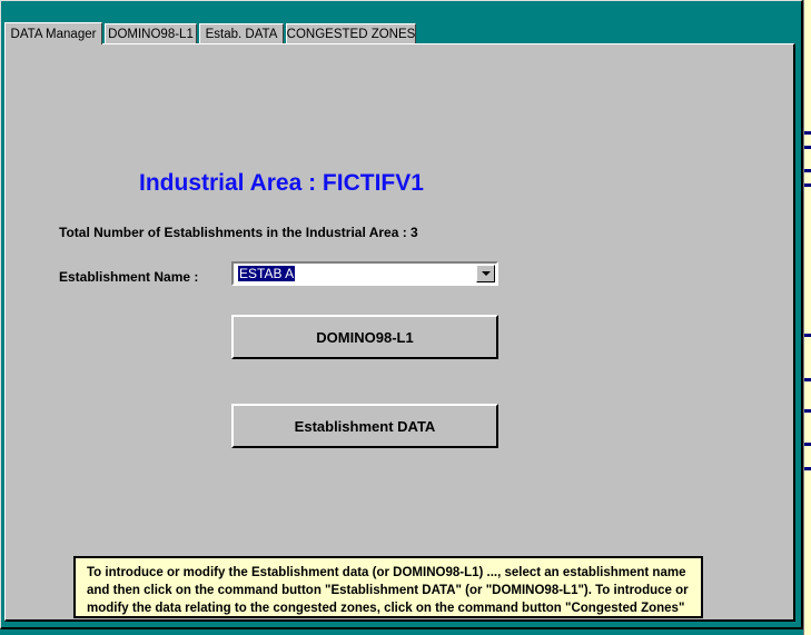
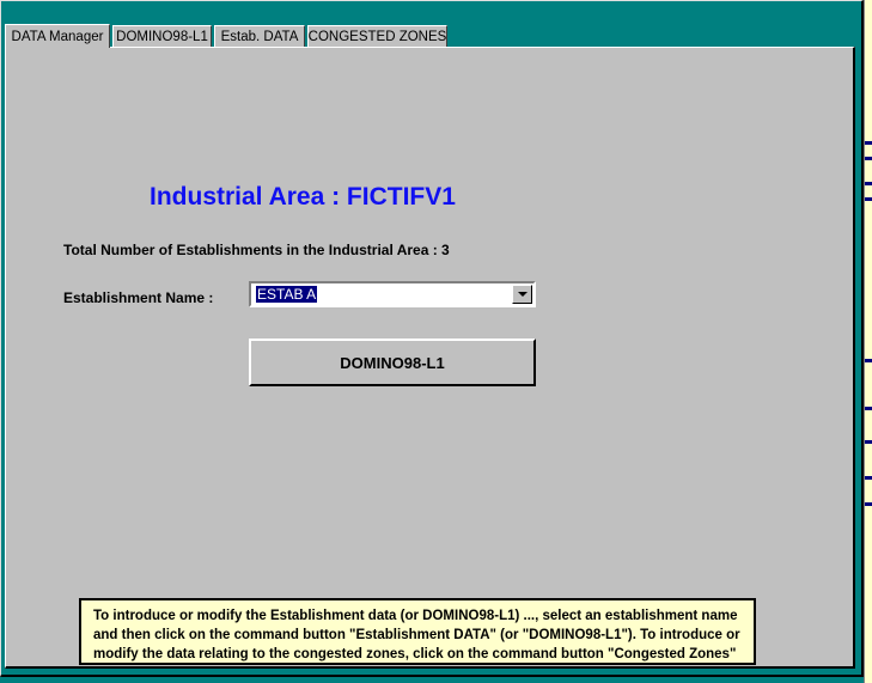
  DATA Manager
  DOMINO98-L1
  Estab. DATA
  CONGESTED ZONES
  Industrial Area : FICTIFV1
  Total Number of Establishments in the Industrial Area : 3
  Establishment Name :
  ESTAB A
  DOMINO98-L1
- Establishment DATA
  To introduce or modify the Establishment data (or DOMINO98-L1) ..., select an establishment name and then click on the command button "Establishment DATA" (or "DOMINO98-L1"). To introduce or modify the data relating to the congested zones, click on the command button "Congested Zones"
